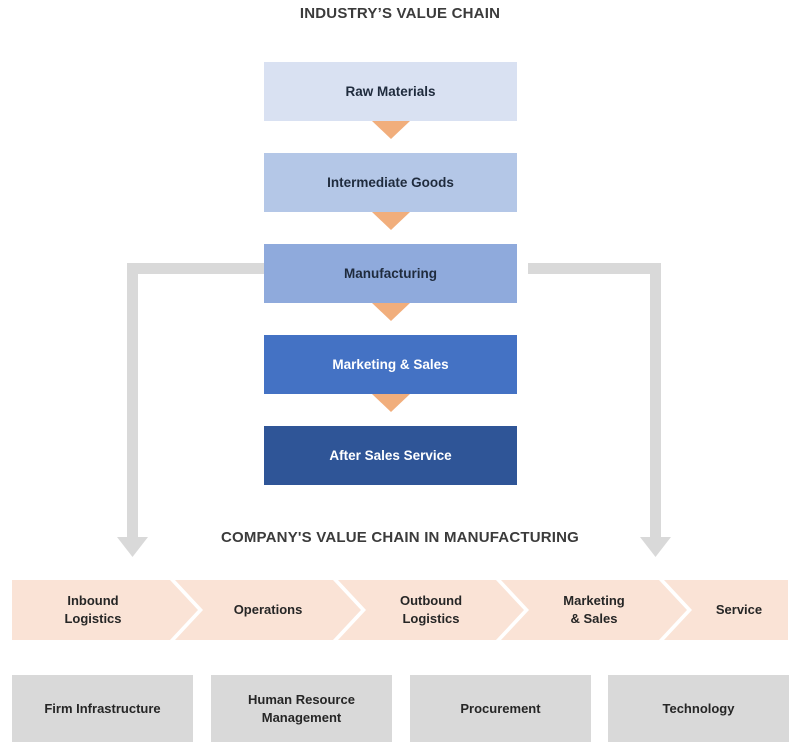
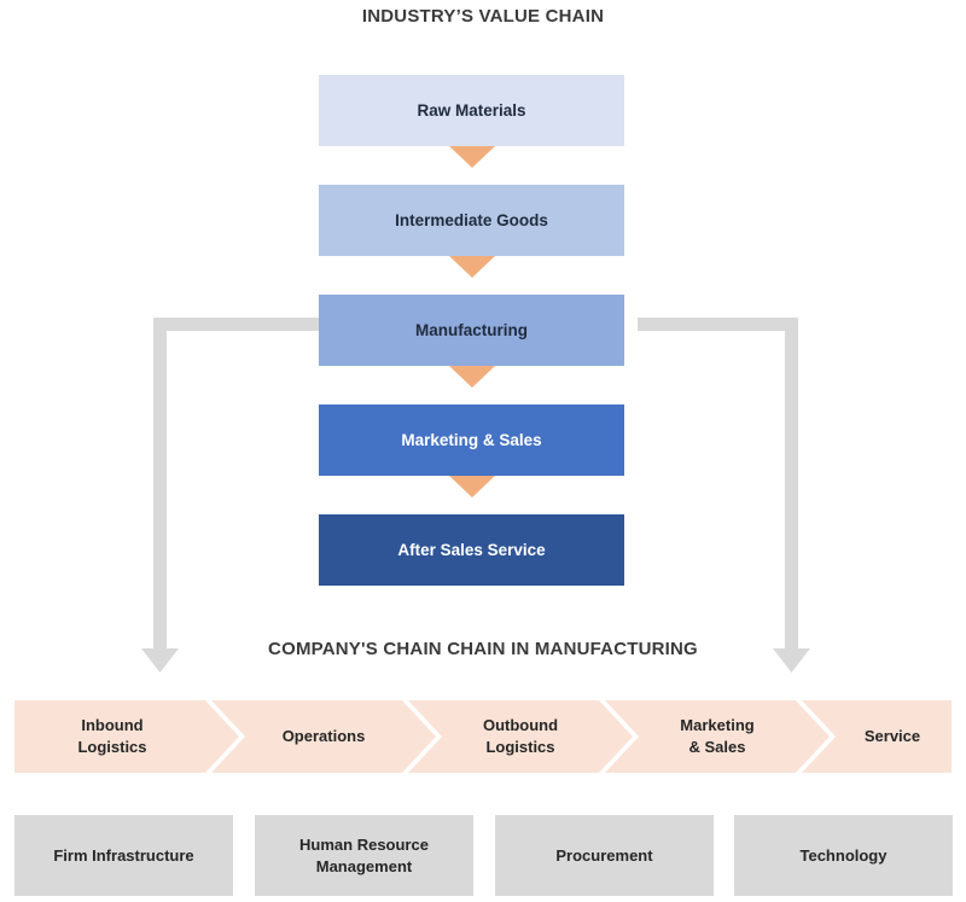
  INDUSTRY’S VALUE CHAIN
  Raw Materials
  Intermediate Goods
  Manufacturing
  Marketing & Sales
  After Sales Service
- COMPANY'S VALUE CHAIN IN MANUFACTURING
+ COMPANY'S CHAIN CHAIN IN MANUFACTURING
  Inbound
  Logistics
  Operations
  Outbound
  Logistics
  Marketing
  & Sales
  Service
  Firm Infrastructure
  Human Resource
  Management
  Procurement
  Technology
